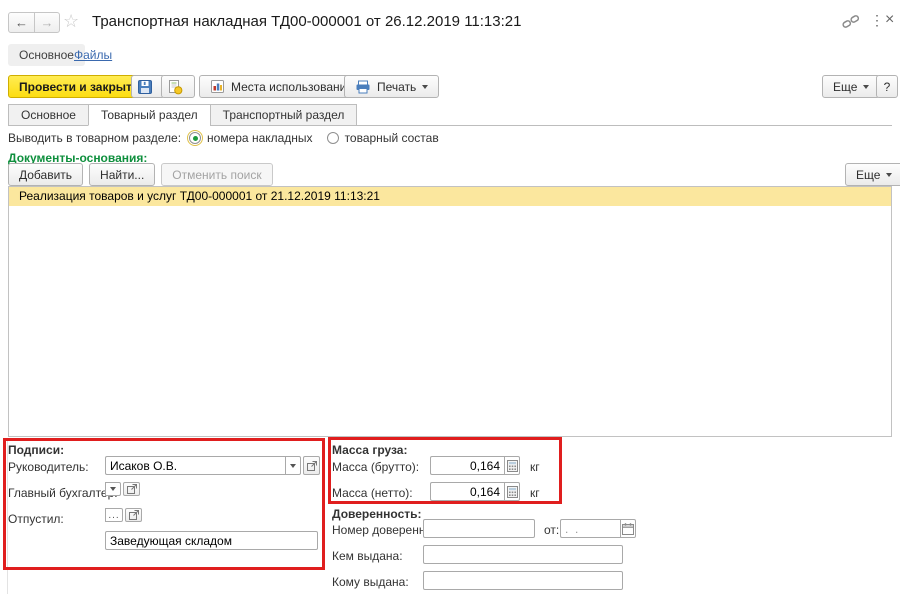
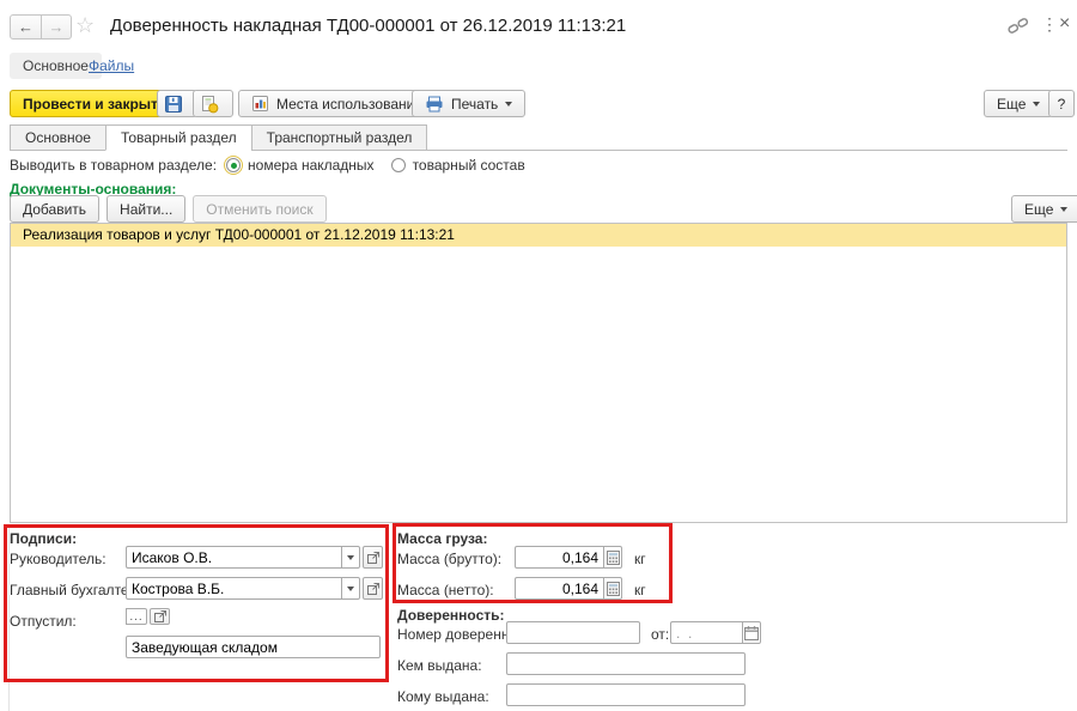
  ←
  →
  ☆
- Транспортная накладная ТД00-000001 от 26.12.2019 11:13:21
+ Доверенность накладная ТД00-000001 от 26.12.2019 11:13:21
  ⋮
  ×
  Основное
  Файлы
  Провести и закрыт
  Места использовани
  Печать
  Еще
  ?
  Основное
  Товарный раздел
  Транспортный раздел
  Выводить в товарном разделе:
  номера накладных
  товарный состав
  Документы-основания:
  Добавить
  Найти...
  Отменить поиск
  Еще
  Реализация товаров и услуг ТД00-000001 от 21.12.2019 11:13:21
  Подписи:
  Руководитель:
  Исаков О.В.
  Главный бухгалт
+ Кострова В.Б.
  Отпустил:
  ...
  Заведующая складом
  Масса груза:
  Масса (брутто):
  0,164
  кг
  Масса (нетто):
  0,164
  кг
  Доверенность:
  от:
  . .
  Кем выдана:
  Кому выдана:
